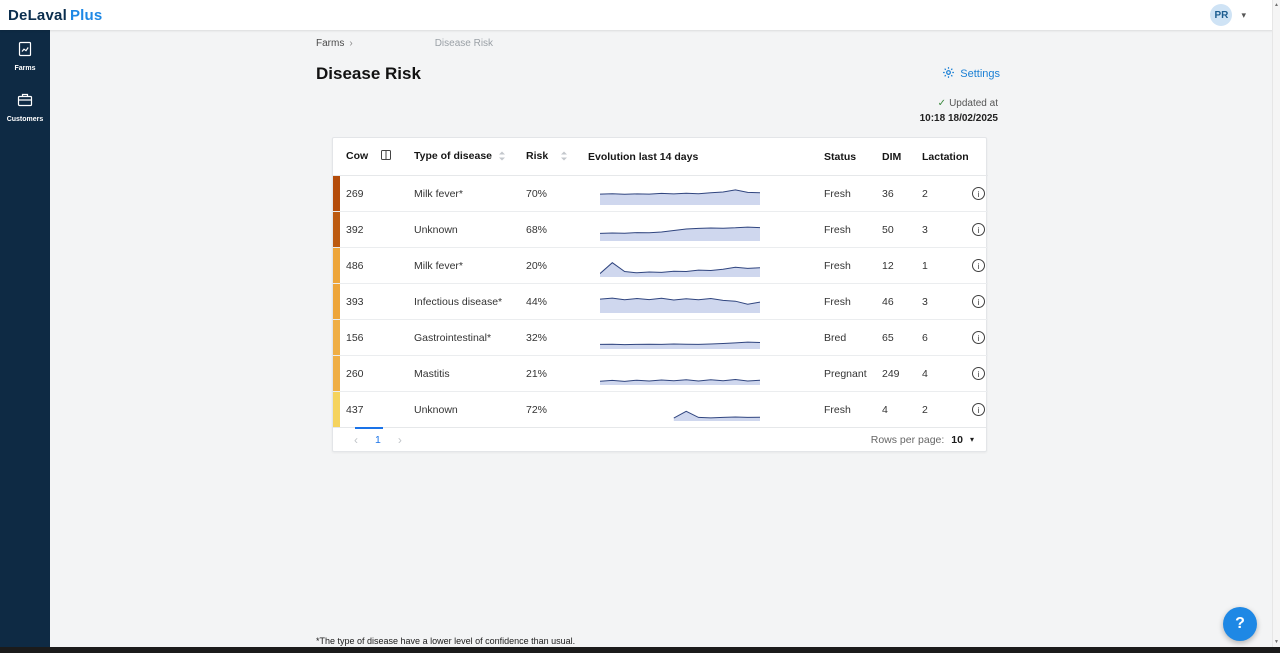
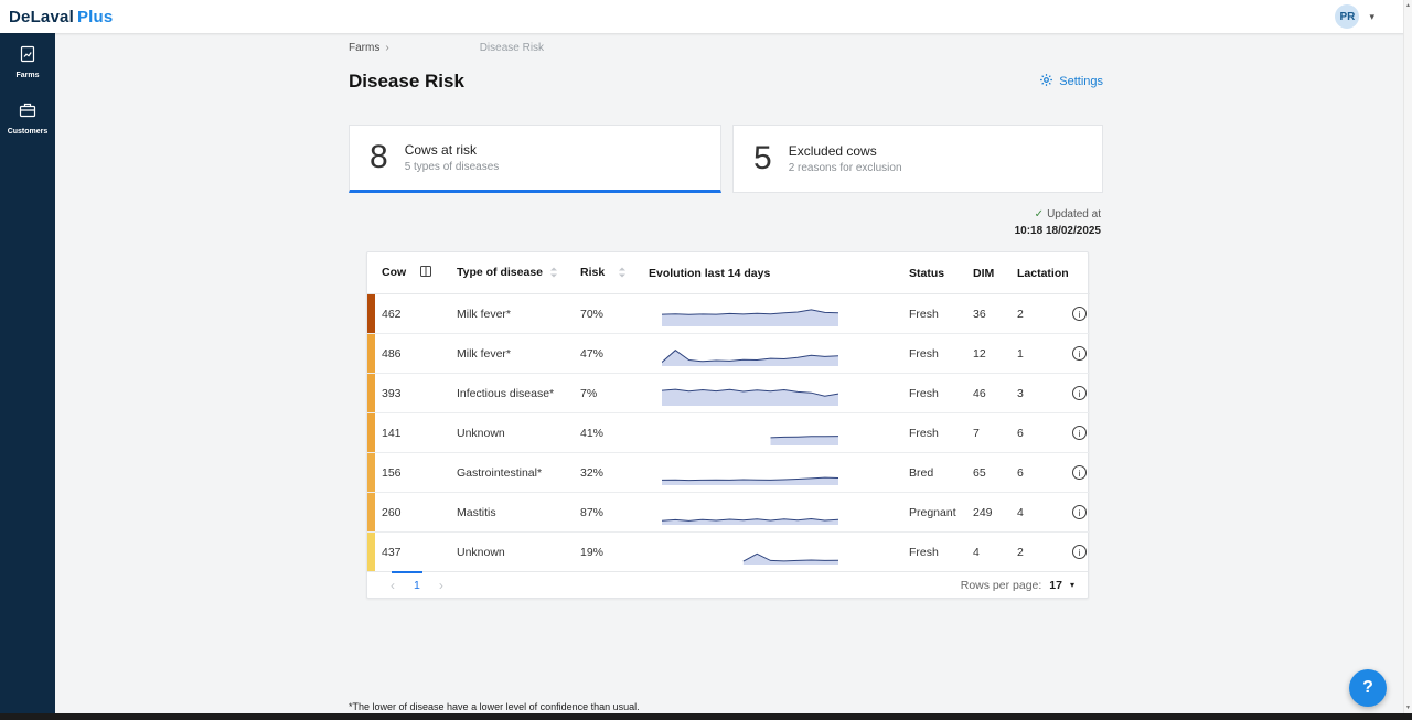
  DeLaval Plus
  PR
  ▾
  Farms
  ›
  Disease Risk
  Disease Risk
  Settings
+ 8
+ Cows at risk
+ 5 types of diseases
+ 5
+ Excluded cows
+ 2 reasons for exclusion
  ✓ Updated at
  10:18 18/02/2025
  Cow	Type of disease	Risk	Evolution last 14 days	Status	DIM	Lactation
- 	269	Milk fever*	70%		Fresh	36	2	i
+ 	462	Milk fever*	70%		Fresh	36	2	i
- 	392	Unknown	68%		Fresh	50	3	i
- 	486	Milk fever*	20%		Fresh	12	1	i
+ 	486	Milk fever*	47%		Fresh	12	1	i
- 	393	Infectious disease*	44%		Fresh	46	3	i
+ 	393	Infectious disease*	7%		Fresh	46	3	i
+ 	141	Unknown	41%		Fresh	7	6	i
  	156	Gastrointestinal*	32%		Bred	65	6	i
- 	260	Mastitis	21%		Pregnant	249	4	i
+ 	260	Mastitis	87%		Pregnant	249	4	i
- 	437	Unknown	72%		Fresh	4	2	i
+ 	437	Unknown	19%		Fresh	4	2	i
  ‹
  1
  ›
  Rows per page:
- 10
+ 17
  ▾
- *The type of disease have a lower level of confidence than usual.
+ *The lower of disease have a lower level of confidence than usual.
  ?
